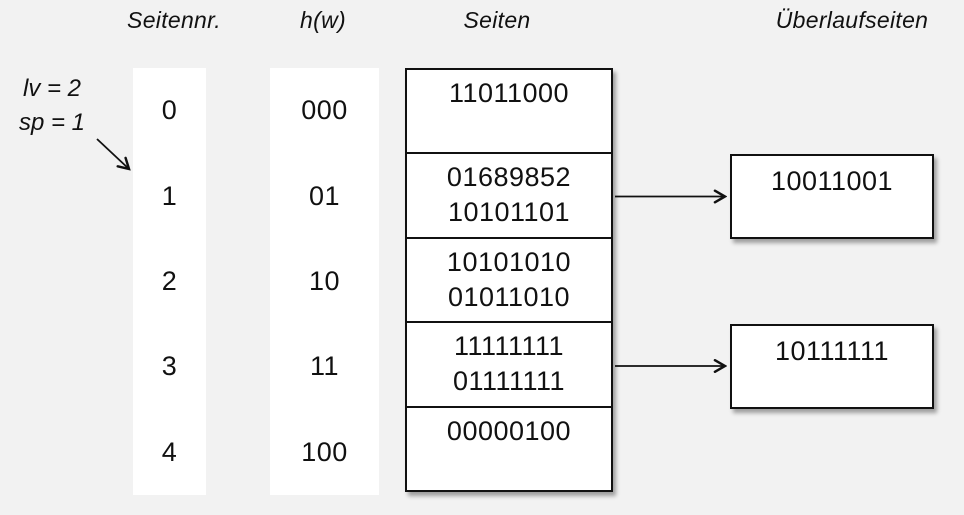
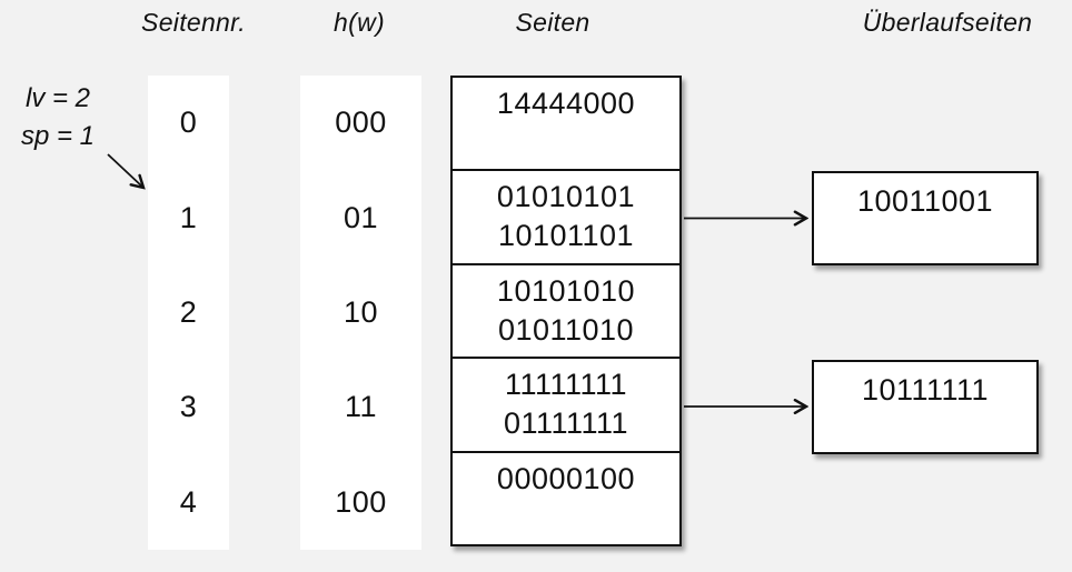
  Seitennr.
  h(w)
  Seiten
  Überlaufseiten
  lv = 2
  sp = 1
  0
  1
  2
  3
  4
  000
  01
  10
  11
  100
- 11011000
+ 14444000
- 01689852
+ 01010101
  10101101
  10101010
  01011010
  11111111
  01111111
  00000100
  10011001
  10111111
